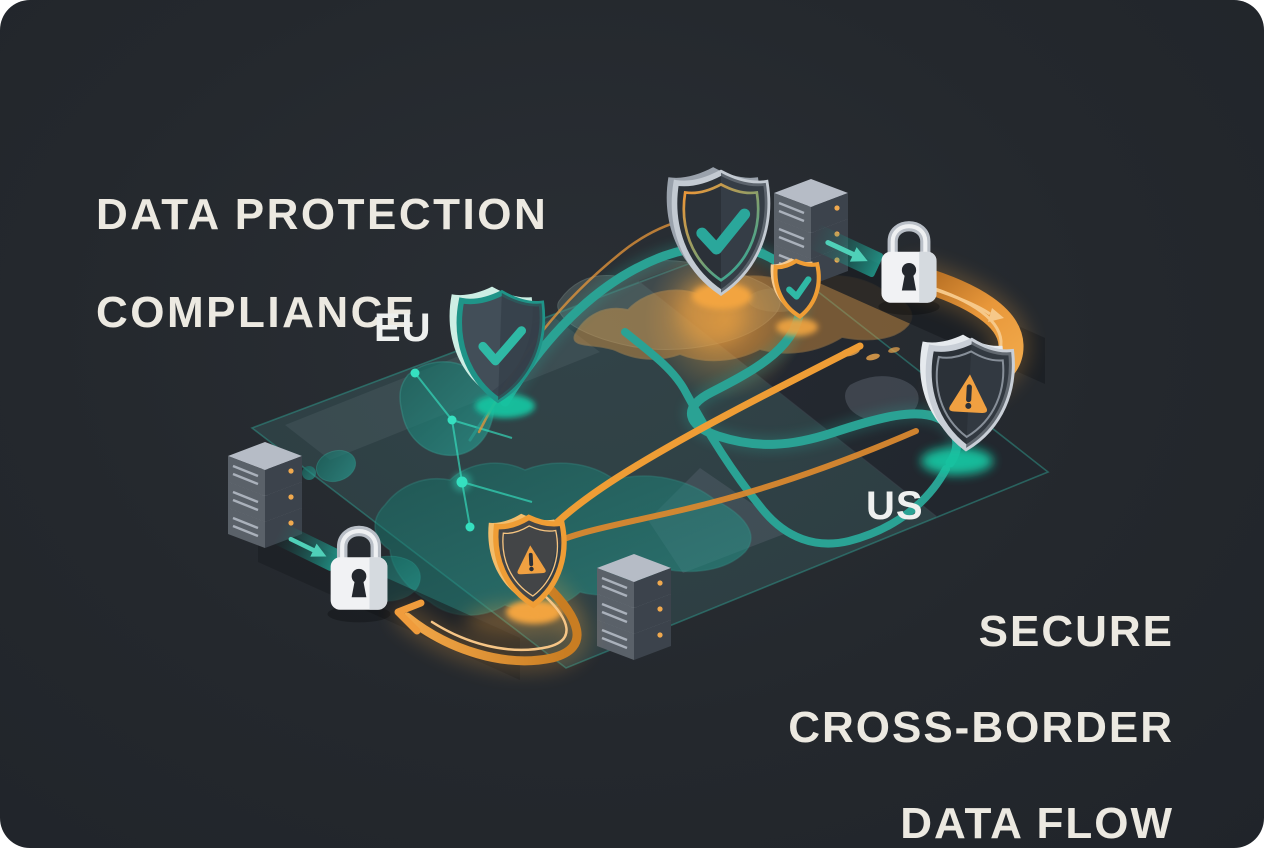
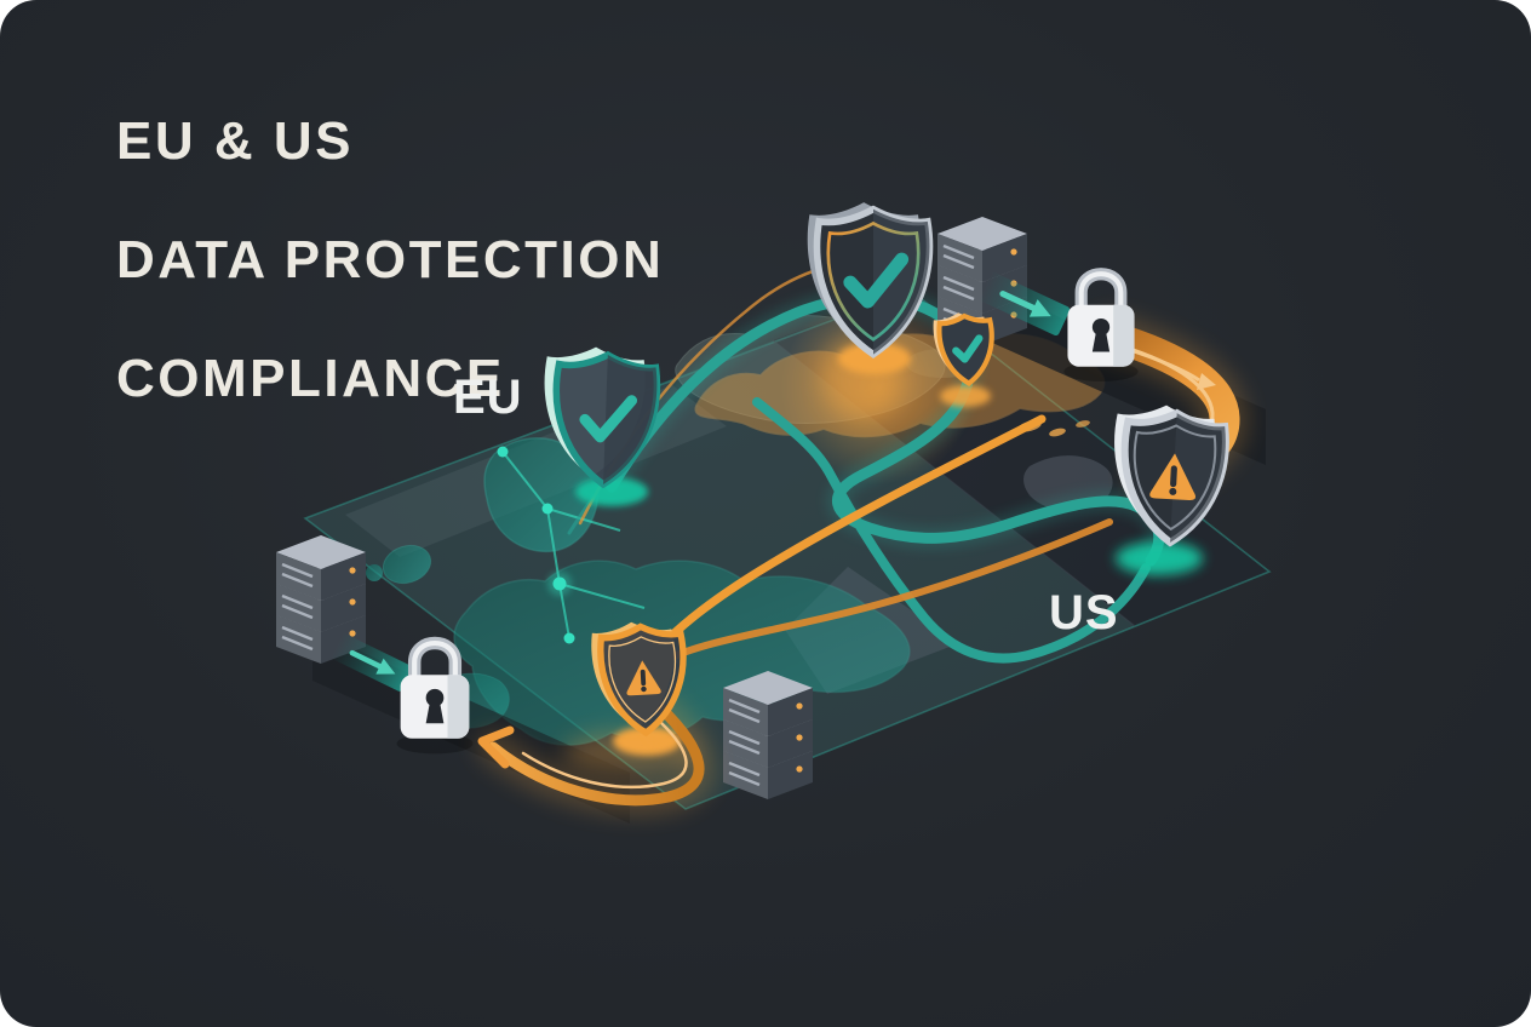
+ EU & US
  DATA PROTECTION
  COMPLIANCE
  EU
  US
- SECURE
- CROSS-BORDER
- DATA FLOW
